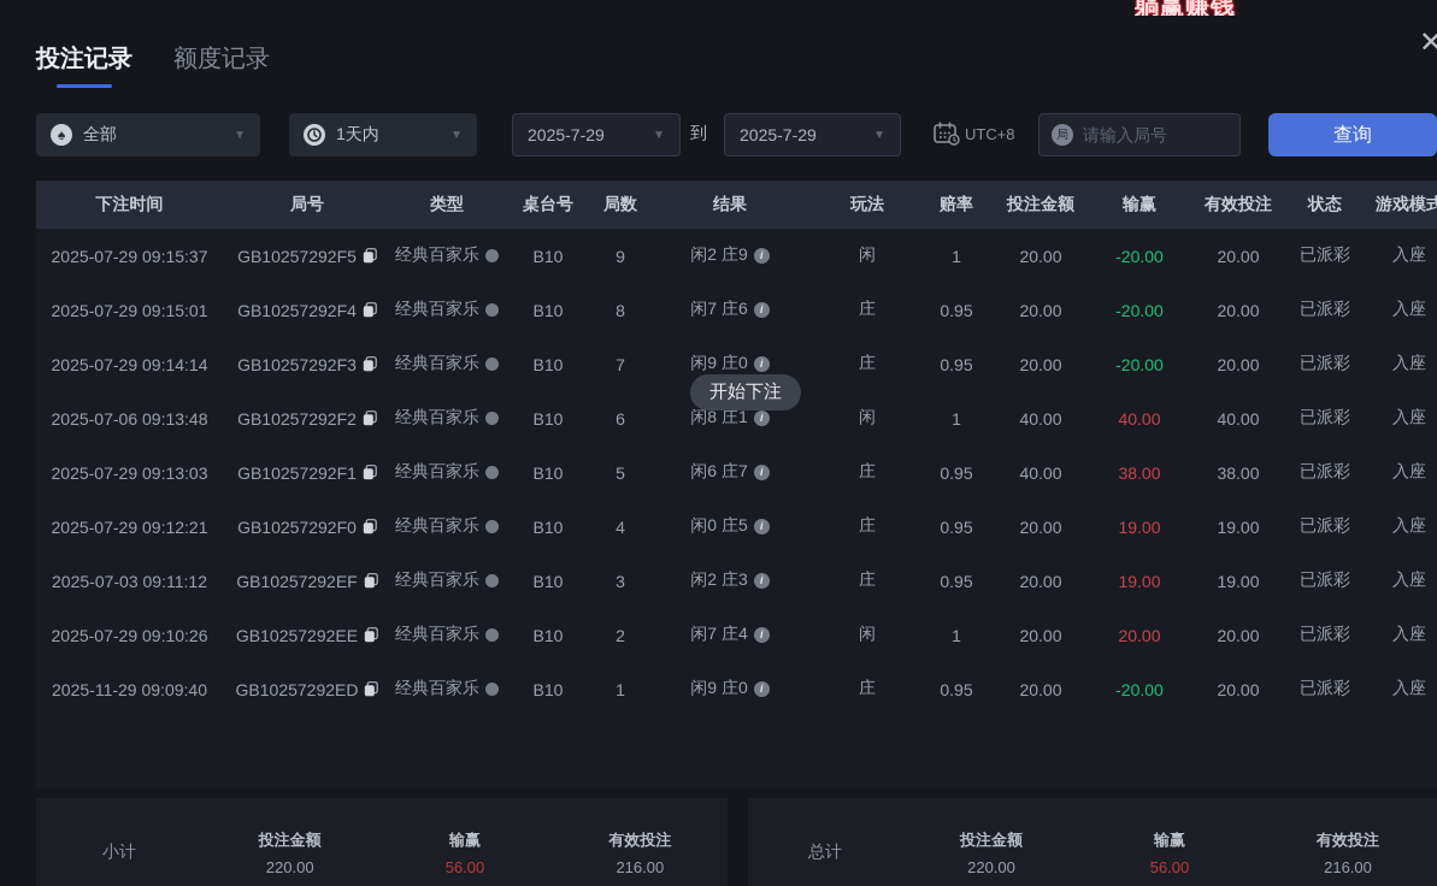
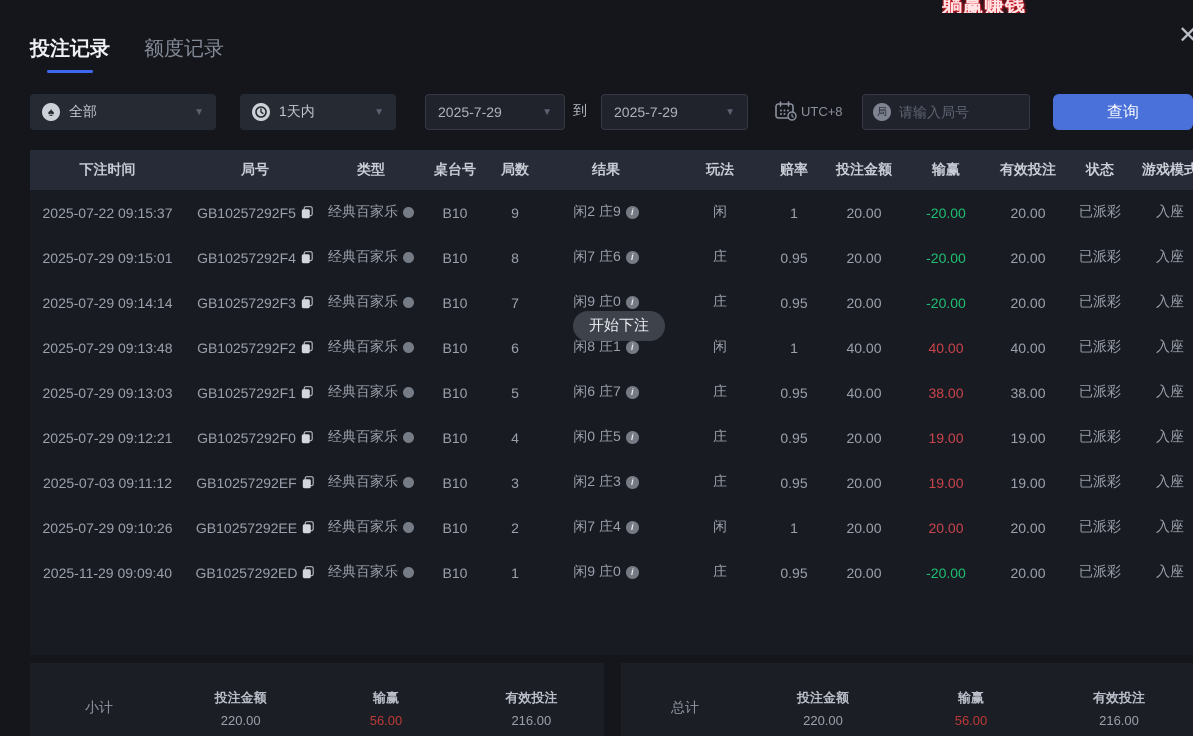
  躺赢赚钱
  ✕
  投注记录
  额度记录
  ♠
  全部
  ▼
  1天内
  ▼
  2025-7-29
  ▼
  到
  2025-7-29
  ▼
  UTC+8
  局
  请输入局号
  查询
  下注时间
  局号
  类型
  桌台号
  局数
  结果
  玩法
  赔率
  投注金额
  输赢
  有效投注
  状态
  游戏模式
- 2025-07-29 09:15:37
+ 2025-07-22 09:15:37
  GB10257292F5
  经典百家乐
  B10
  9
  闲2 庄9
  i
  闲
  1
  20.00
  -20.00
  20.00
  已派彩
  入座
  2025-07-29 09:15:01
  GB10257292F4
  经典百家乐
  B10
  8
  闲7 庄6
  i
  庄
  0.95
  20.00
  -20.00
  20.00
  已派彩
  入座
  2025-07-29 09:14:14
  GB10257292F3
  经典百家乐
  B10
  7
  闲9 庄0
  i
  庄
  0.95
  20.00
  -20.00
  20.00
  已派彩
  入座
- 2025-07-06 09:13:48
+ 2025-07-29 09:13:48
  GB10257292F2
  经典百家乐
  B10
  6
  闲8 庄1
  i
  闲
  1
  40.00
  40.00
  40.00
  已派彩
  入座
  2025-07-29 09:13:03
  GB10257292F1
  经典百家乐
  B10
  5
  闲6 庄7
  i
  庄
  0.95
  40.00
  38.00
  38.00
  已派彩
  入座
  2025-07-29 09:12:21
  GB10257292F0
  经典百家乐
  B10
  4
  闲0 庄5
  i
  庄
  0.95
  20.00
  19.00
  19.00
  已派彩
  入座
  2025-07-03 09:11:12
  GB10257292EF
  经典百家乐
  B10
  3
  闲2 庄3
  i
  庄
  0.95
  20.00
  19.00
  19.00
  已派彩
  入座
  2025-07-29 09:10:26
  GB10257292EE
  经典百家乐
  B10
  2
  闲7 庄4
  i
  闲
  1
  20.00
  20.00
  20.00
  已派彩
  入座
  2025-11-29 09:09:40
  GB10257292ED
  经典百家乐
  B10
  1
  闲9 庄0
  i
  庄
  0.95
  20.00
  -20.00
  20.00
  已派彩
  入座
  开始下注
  小计
  投注金额
  220.00
  输赢
  56.00
  有效投注
  216.00
  总计
  投注金额
  220.00
  输赢
  56.00
  有效投注
  216.00
